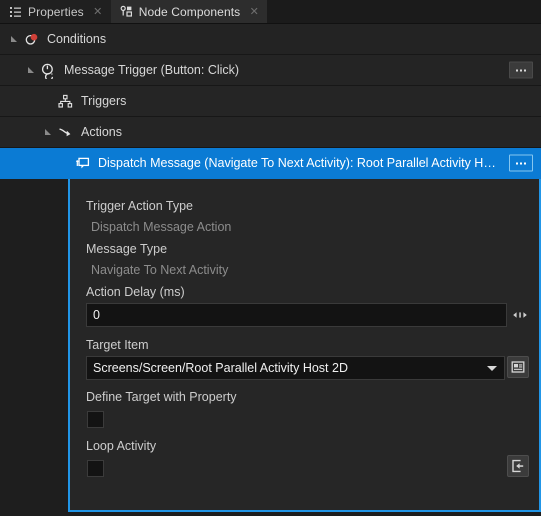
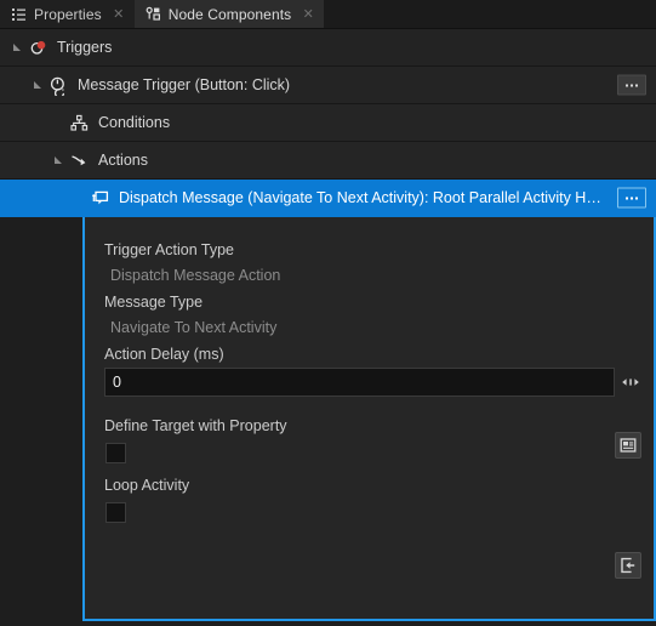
  Properties
  ✕
  Node Components
  ✕
- Conditions
+ Triggers
  Message Trigger (Button: Click)
- Triggers
+ Conditions
  Actions
  Dispatch Message (Navigate To Next Activity): Root Parallel Activity Hos
  Trigger Action Type
  Dispatch Message Action
  Message Type
  Navigate To Next Activity
  Action Delay (ms)
  0
- Target Item
- Screens/Screen/Root Parallel Activity Host 2D
  Define Target with Property
  Loop Activity
